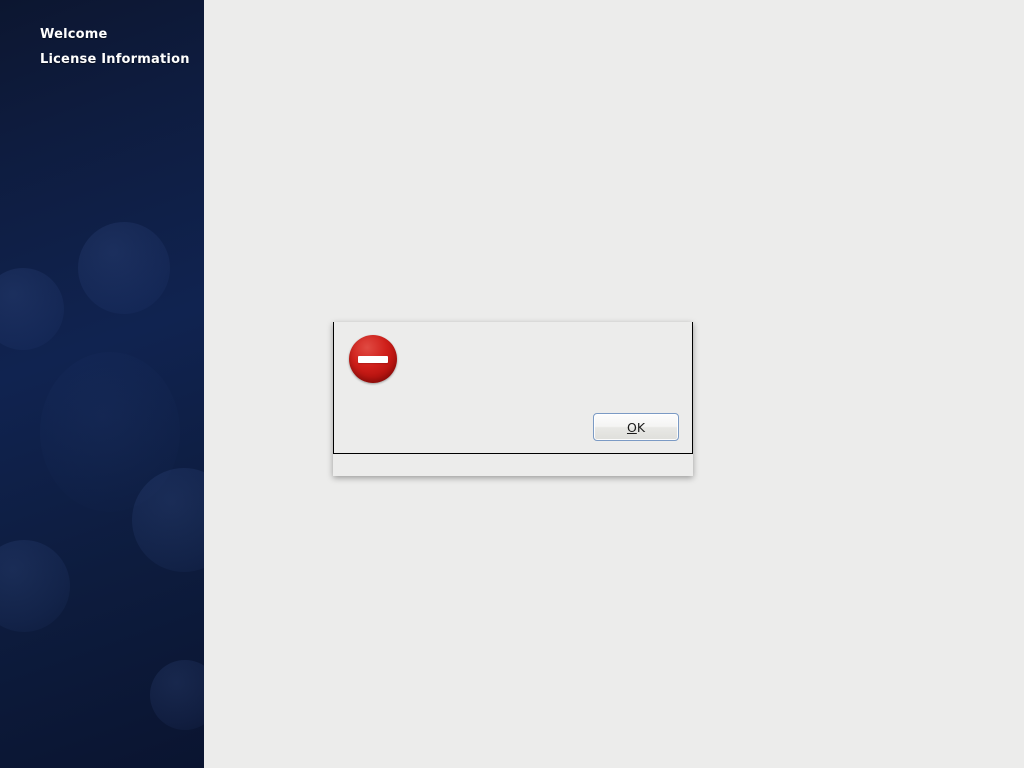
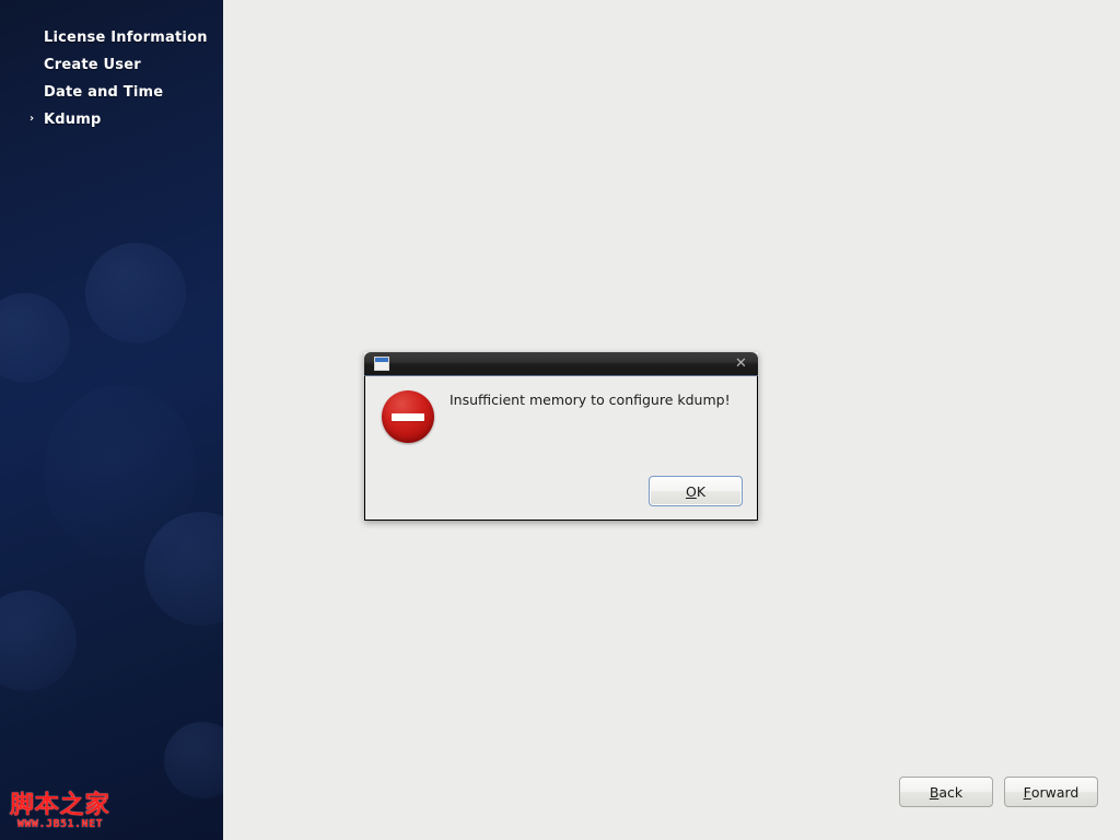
- Welcome
  License Information
+ Create User
+ Date and Time
+ ›
+ Kdump
+ 脚本之家
+ WWW.JB51.NET
+ B
+ ack
+ F
+ orward
+ ✕
+ Insufficient memory to configure kdump!
  O
  K
